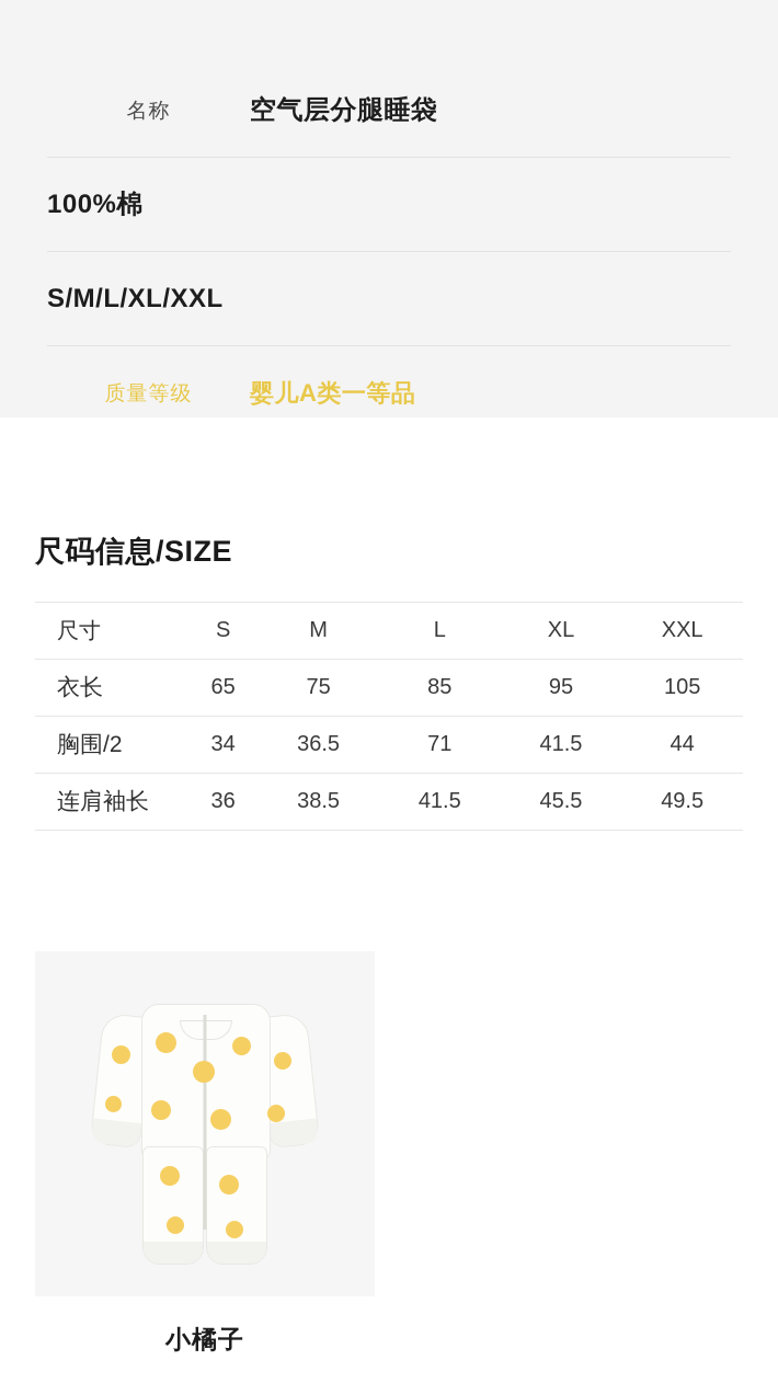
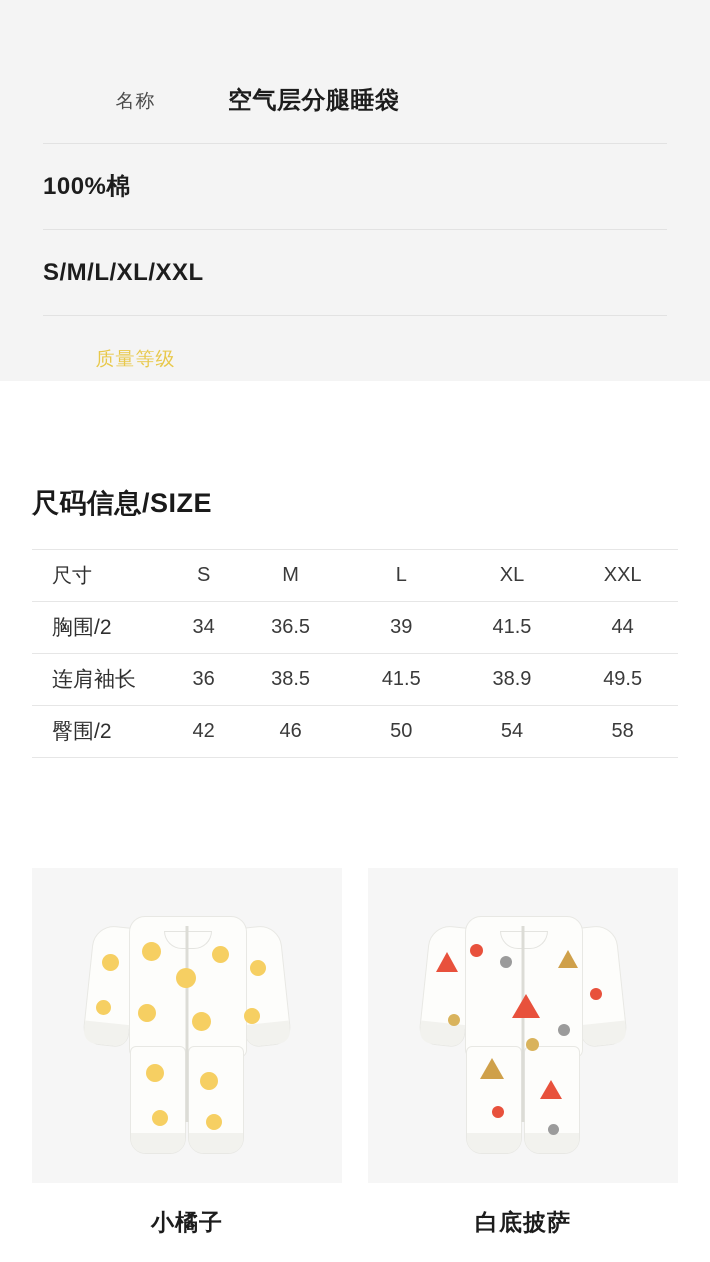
  名称
  空气层分腿睡袋
  100%棉
  S/M/L/XL/XXL
  质量等级
- 婴儿A类一等品
  尺码信息/SIZE
  尺寸	S	M	L	XL	XXL
- 衣长	65	75	85	95	105
- 胸围/2	34	36.5	71	41.5	44
+ 胸围/2	34	36.5	39	41.5	44
- 连肩袖长	36	38.5	41.5	45.5	49.5
+ 连肩袖长	36	38.5	41.5	38.9	49.5
+ 臀围/2	42	46	50	54	58
  小橘子
+ 白底披萨
